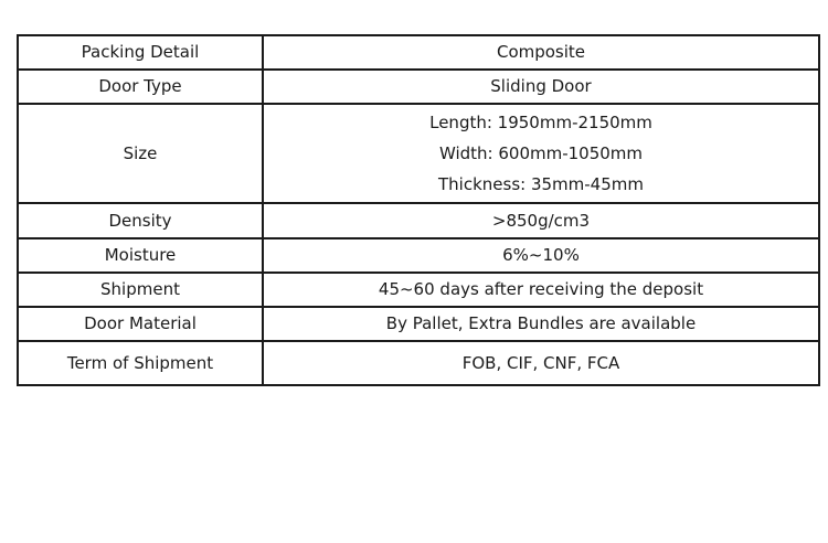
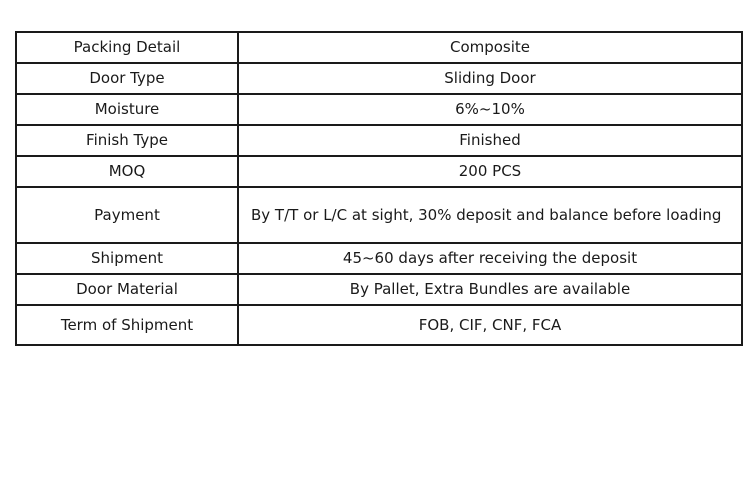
  Packing Detail	Composite
  Door Type	Sliding Door
- Size	Length: 1950mm-2150mm Width: 600mm-1050mm Thickness: 35mm-45mm
- Density	>850g/cm3
  Moisture	6%~10%
+ Finish Type	Finished
+ MOQ	200 PCS
+ Payment	By T/T or L/C at sight, 30% deposit and balance before loading
  Shipment	45~60 days after receiving the deposit
  Door Material	By Pallet, Extra Bundles are available
  Term of Shipment	FOB, CIF, CNF, FCA
